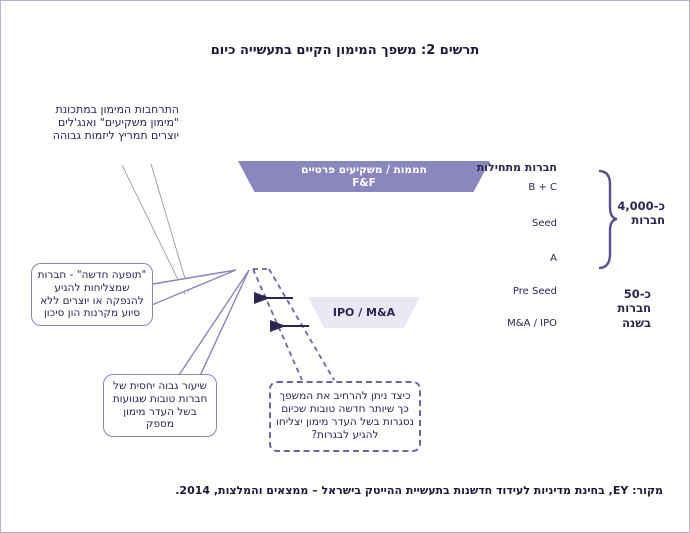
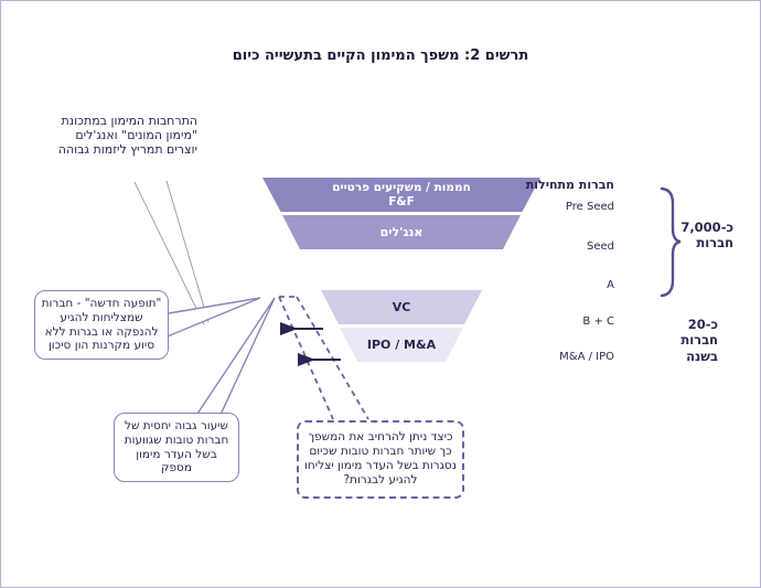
  תרשים 2: משפך המימון הקיים בתעשייה כיום
- התרחבות המימון במתכונת "מימון משקיעים" ואנג'לים יוצרים תמריץ ליזמות גבוהה
+ התרחבות המימון במתכונת "מימון המונים" ואנג'לים יוצרים תמריץ ליזמות גבוהה
  חממות / משקיעים פרטיים
  F&F
+ אנג'לים
+ VC
  IPO / M&A
  חברות מתחילות
- B + C
+ Pre Seed
  Seed
  A
- Pre Seed
+ B + C
  M&A / IPO
- כ-4,000
+ כ-7,000
  חברות
- כ-50
+ כ-20
  חברות
  בשנה
- "תופעה חדשה" - חברות שמצליחות להגיע להנפקה או יוצרים ללא סיוע מקרנות הון סיכון
+ "תופעה חדשה" - חברות שמצליחות להגיע להנפקה או בגרות ללא סיוע מקרנות הון סיכון
  שיעור גבוה יחסית של חברות טובות שגוועות בשל העדר מימון מספק
- כיצד ניתן להרחיב את המשפך כך שיותר חדשה טובות שכיום נסגרות בשל העדר מימון יצליחו להגיע לבגרות?
+ כיצד ניתן להרחיב את המשפך כך שיותר חברות טובות שכיום נסגרות בשל העדר מימון יצליחו להגיע לבגרות?
- מקור: EY, בחינת מדיניות לעידוד חדשנות בתעשיית ההייטק בישראל – ממצאים והמלצות, 2014.
